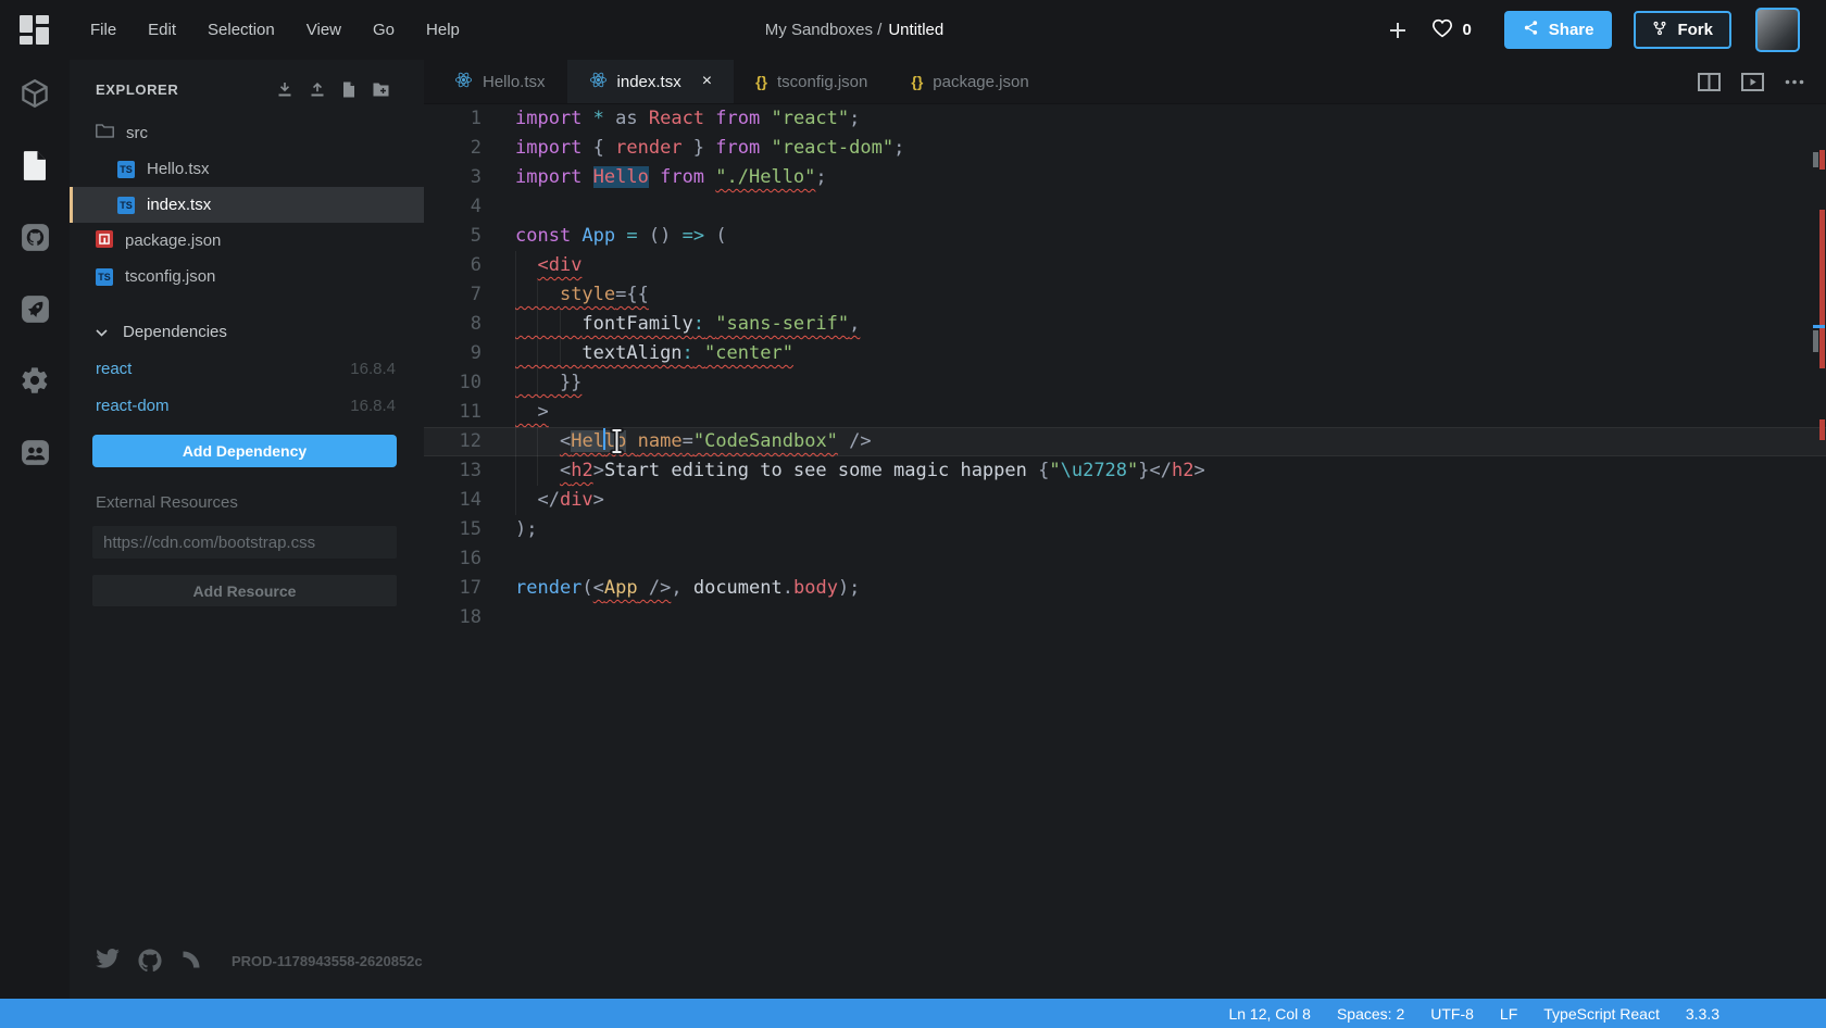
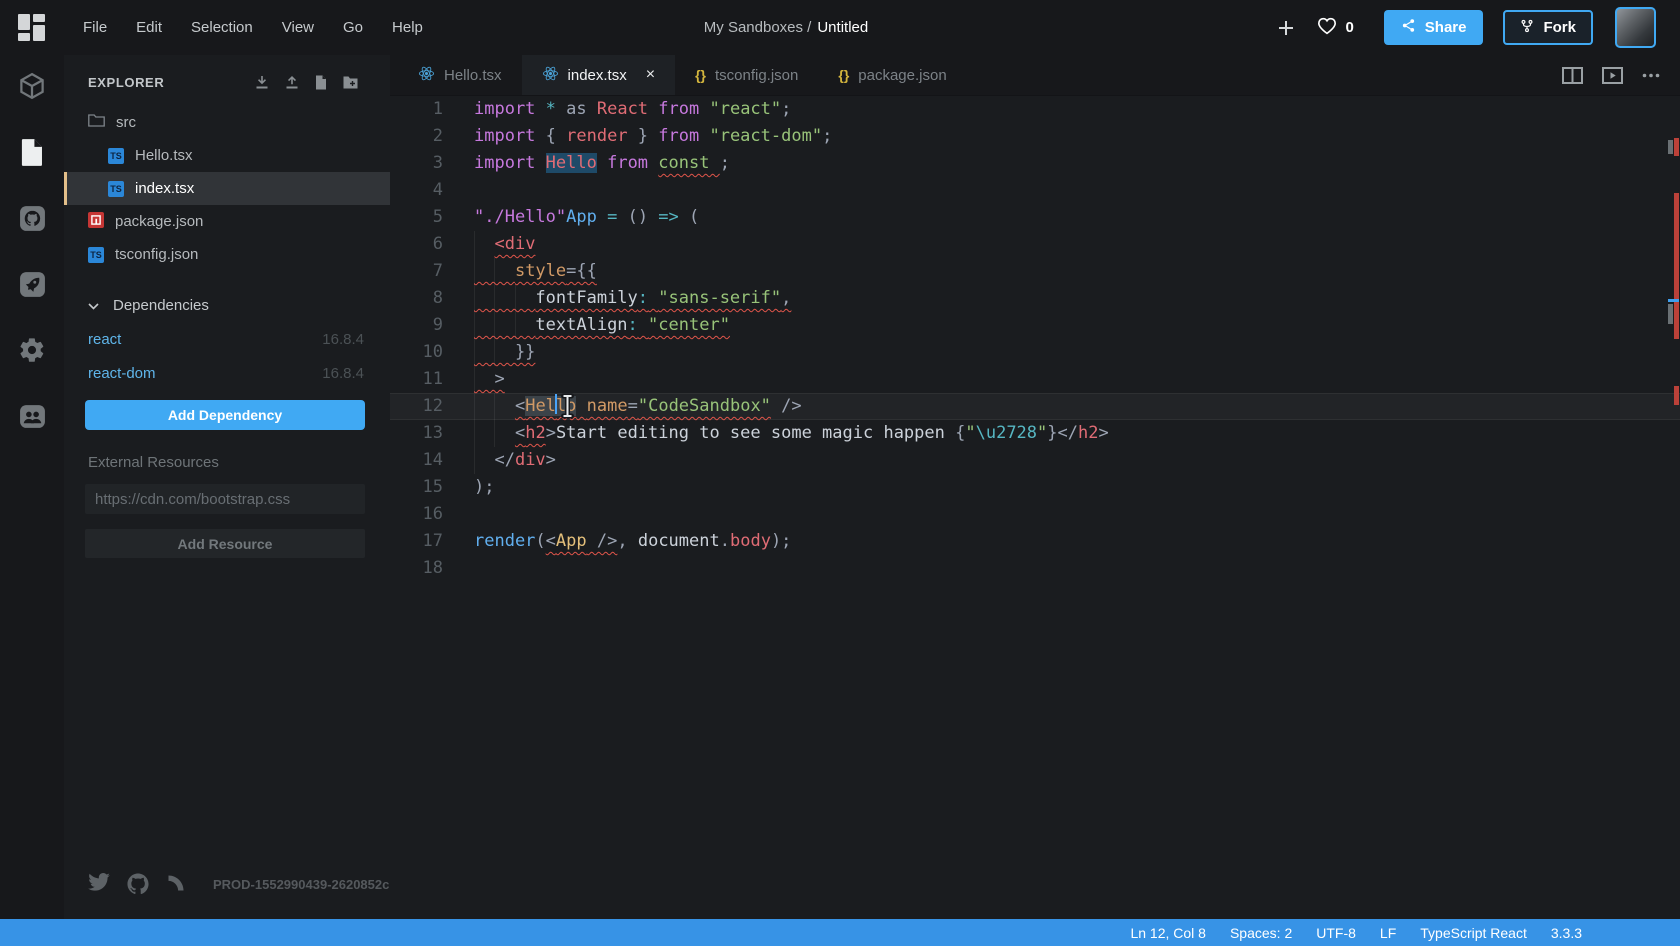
  File
  Edit
  Selection
  View
  Go
  Help
  My Sandboxes /
  Untitled
  0
  Share
  Fork
  EXPLORER
  src
  TS
  Hello.tsx
  TS
  index.tsx
  package.json
  TS
  tsconfig.json
  Dependencies
  react
  16.8.4
  react-dom
  16.8.4
  Add Dependency
  External Resources
  https://cdn.com/bootstrap.css
  Add Resource
- PROD-1178943558-2620852c
+ PROD-1552990439-2620852c
  Hello.tsx
  index.tsx
  ×
  {}
  tsconfig.json
  {}
  package.json
  1
  import * as React from "react";
  2
  import { render } from "react-dom";
  3
- import Hello from "./Hello";
+ import Hello from const ;
  4
  5
- const App = () => (
+ "./Hello"App = () => (
  6
  <div
  7
  style={{
  8
  fontFamily: "sans-serif",
  9
  textAlign: "center"
  10
  }}
  11
  >
  12
  <Hello name="CodeSandbox" />
  13
  <h2>Start editing to see some magic happen {"\u2728"}</h2>
  14
  </div>
  15
  );
  16
  17
  render(<App />, document.body);
  18
  Ln 12, Col 8
  Spaces: 2
  UTF-8
  LF
  TypeScript React
  3.3.3
